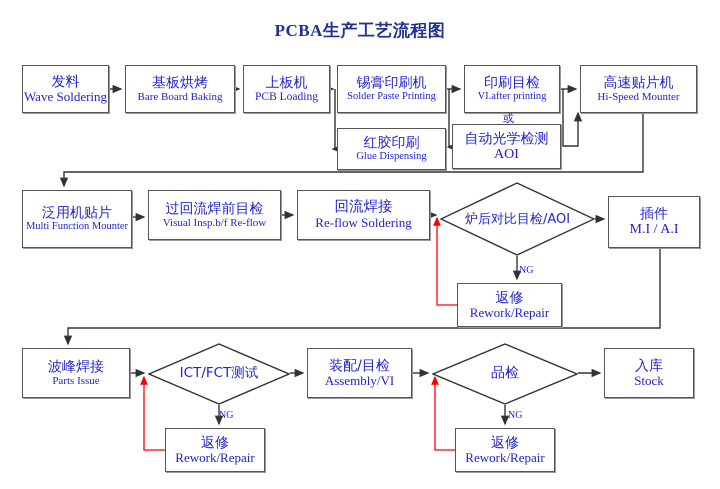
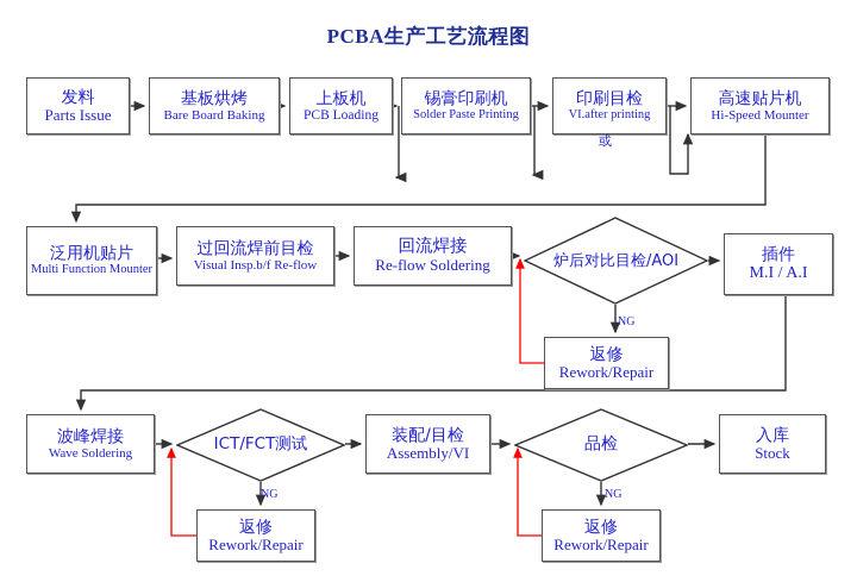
  PCBA生产工艺流程图
  发料
- Wave Soldering
+ Parts Issue
  基板烘烤
  Bare Board Baking
  上板机
  PCB Loading
  锡膏印刷机
  Solder Paste Printing
- 红胶印刷
- Glue Dispensing
  印刷目检
  VI.after printing
  或
- 自动光学检测
- AOI
  高速贴片机
  Hi-Speed Mounter
  泛用机贴片
  Multi Function Mounter
  过回流焊前目检
  Visual Insp.b/f Re-flow
  回流焊接
  Re-flow Soldering
  炉后对比目检/AOI
  插件
  M.I / A.I
  NG
  返修
  Rework/Repair
  波峰焊接
- Parts Issue
+ Wave Soldering
  ICT/FCT测试
  装配/目检
  Assembly/VI
  品检
  入库
  Stock
  NG
  NG
  返修
  Rework/Repair
  返修
  Rework/Repair
